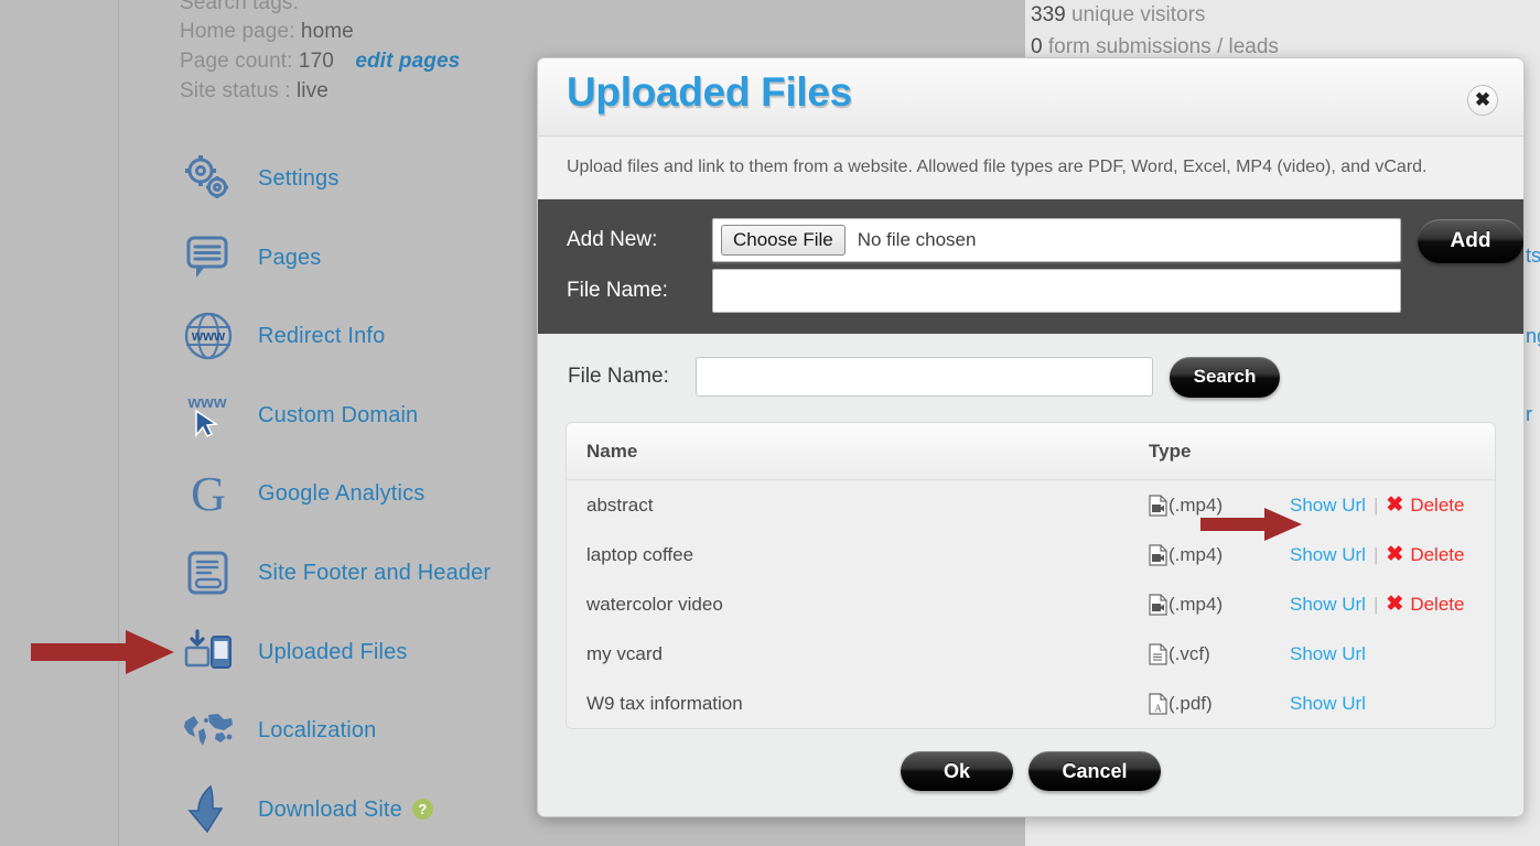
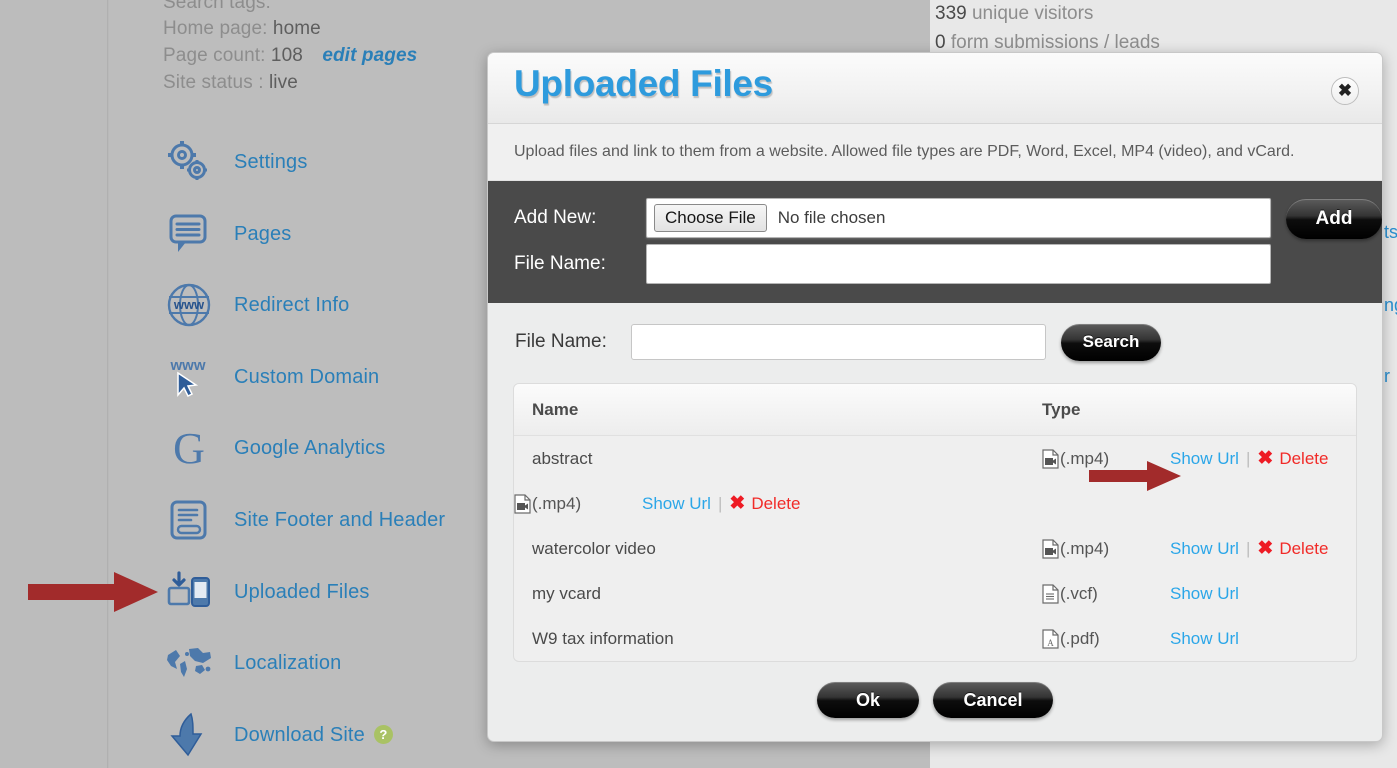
  Search tags:
  Home page: home
- Page count: 170 edit pages
+ Page count: 108 edit pages
  Site status : live
  339 unique visitors
  0 form submissions / leads
  ts
  r
  Settings
  Pages
  www
  Redirect Info
  www
  Custom Domain
  G
  Google Analytics
  Site Footer and Header
  Uploaded Files
  Localization
  Download Site ?
  Uploaded Files
  ✖
  Upload files and link to them from a website. Allowed file types are PDF, Word, Excel, MP4 (video), and vCard.
  Add New:
  Choose File
  No file chosen
  File Name:
  Add
  File Name:
  Search
  Name
  Type
  abstract
  (.mp4)
  Show Url
  |
  ✖
  Delete
- laptop coffee
  (.mp4)
  Show Url
  |
  ✖
  Delete
  watercolor video
  (.mp4)
  Show Url
  |
  ✖
  Delete
  my vcard
  (.vcf)
  Show Url
  W9 tax information
  A
  (.pdf)
  Show Url
  Ok
  Cancel
